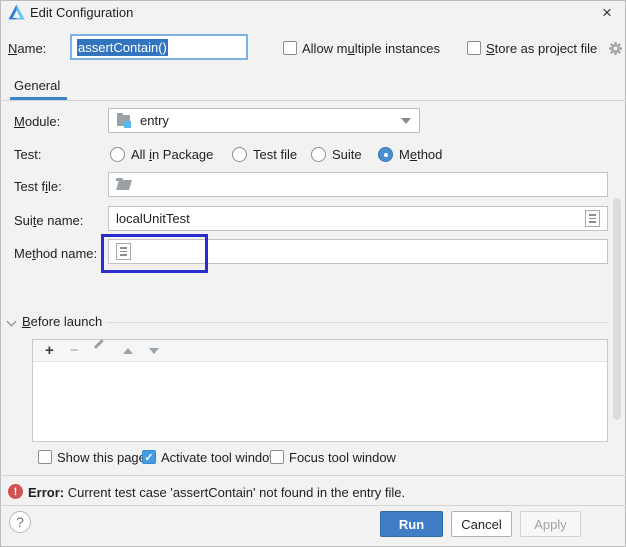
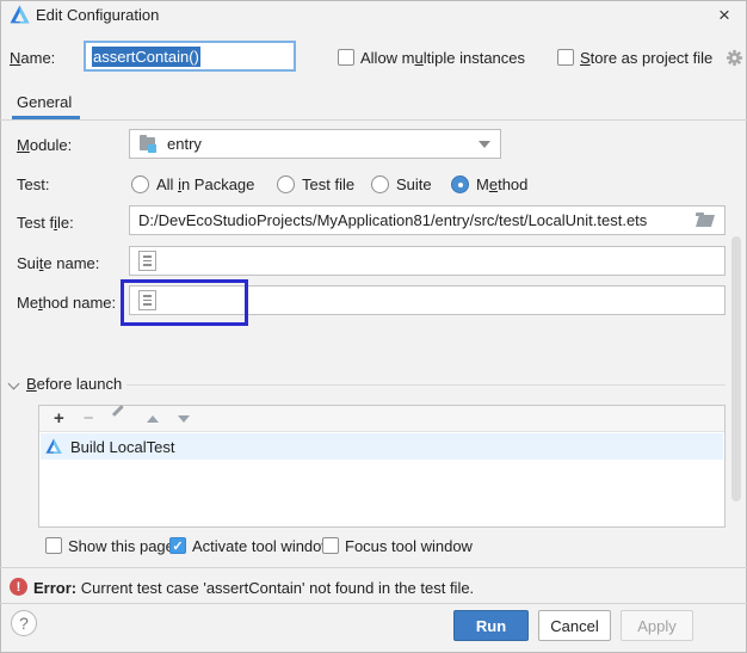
  Edit Configuration
  ×
  Name:
  assertContain()
  Allow multiple instances
  Store as project file
  General
  Module:
  entry
  Test:
  All in Package
  Test file
  Suite
  Method
  Test file:
+ D:/DevEcoStudioProjects/MyApplication81/entry/src/test/LocalUnit.test.ets
  Suite name:
- localUnitTest
  Method name:
  Before launch
  +
  −
+ Build LocalTest
  Show this pag
  ✓
  Activate tool windo
  Focus tool window
  !
- Error: Current test case 'assertContain' not found in the entry file.
+ Error: Current test case 'assertContain' not found in the test file.
  ?
  Run
  Cancel
  Apply
